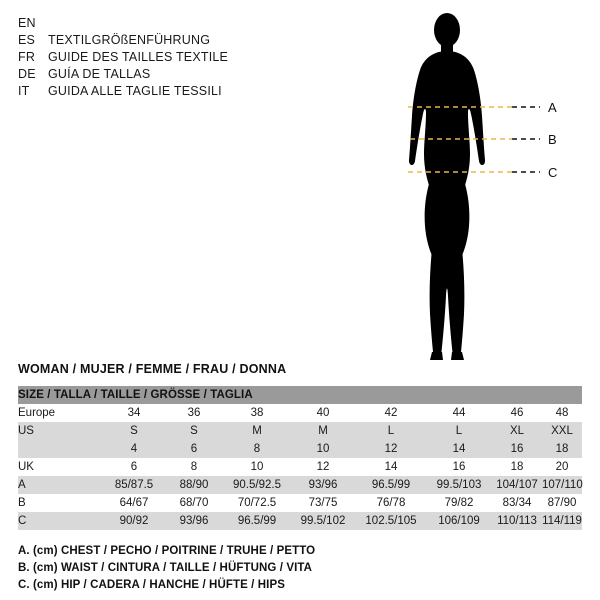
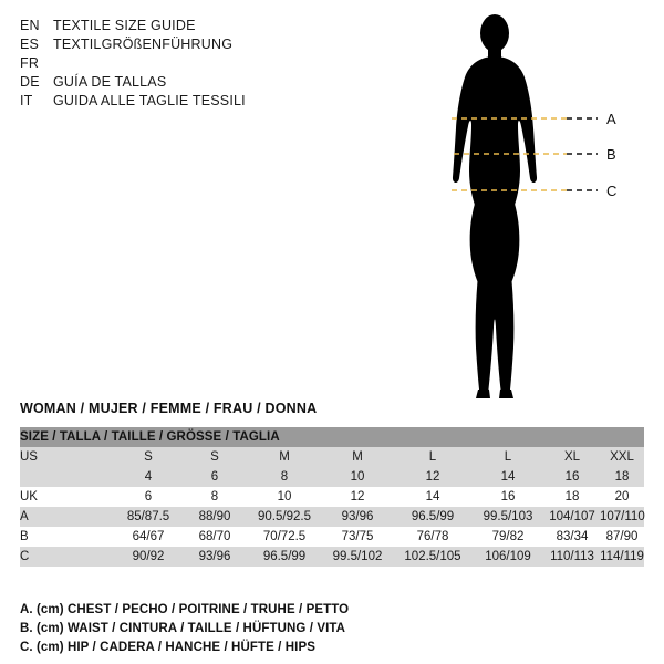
  EN
+ TEXTILE SIZE GUIDE
  ES
  TEXTILGRÖßENFÜHRUNG
  FR
- GUIDE DES TAILLES TEXTILE
  DE
  GUÍA DE TALLAS
  IT
  GUIDA ALLE TAGLIE TESSILI
  A
  B
  C
  WOMAN / MUJER / FEMME / FRAU / DONNA
  SIZE / TALLA / TAILLE / GRÖSSE / TAGLIA
- Europe	34	36	38	40	42	44	46	48
  US	S	S	M	M	L	L	XL	XXL
  	4	6	8	10	12	14	16	18
  UK	6	8	10	12	14	16	18	20
  A	85/87.5	88/90	90.5/92.5	93/96	96.5/99	99.5/103	104/107	107/110
  B	64/67	68/70	70/72.5	73/75	76/78	79/82	83/34	87/90
  C	90/92	93/96	96.5/99	99.5/102	102.5/105	106/109	110/113	114/119
  A. (cm) CHEST / PECHO / POITRINE / TRUHE / PETTO
  B. (cm) WAIST / CINTURA / TAILLE / HÜFTUNG / VITA
  C. (cm) HIP / CADERA / HANCHE / HÜFTE / HIPS
